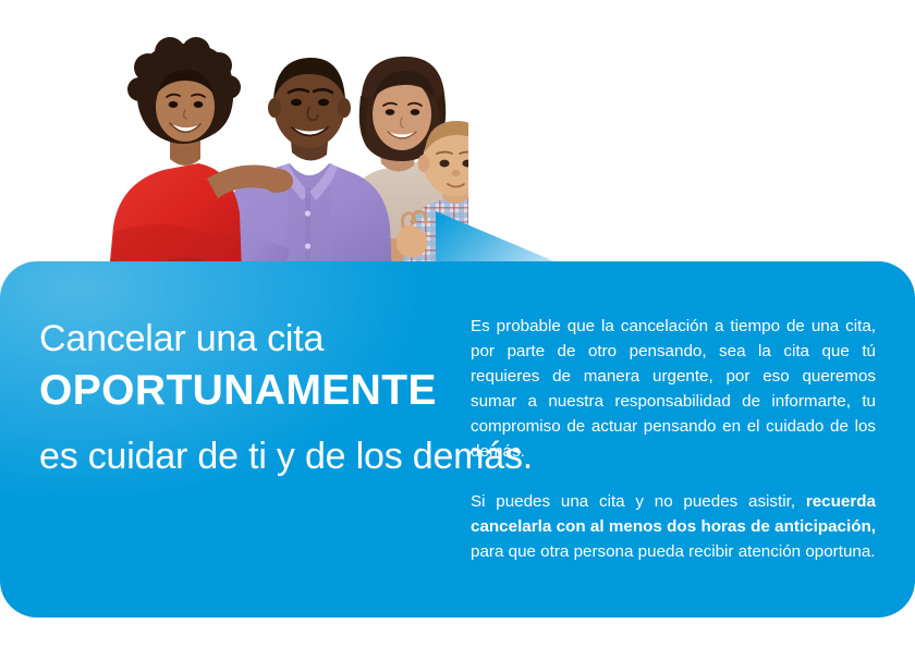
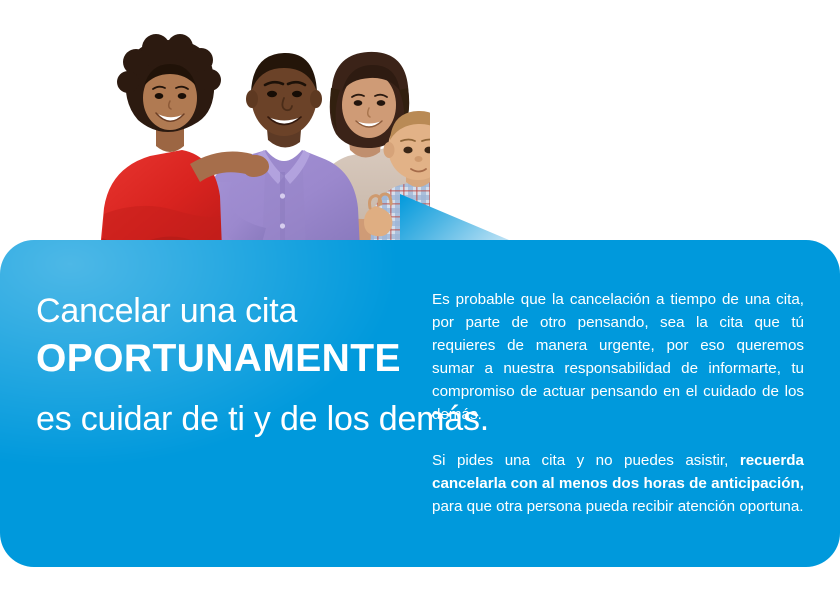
  Cancelar una cita
  OPORTUNAMENTE
  es cuidar de ti y de los dem
  Es probable que la cancelación a tiempo de una cita, por parte de otro pensando, sea la cita que tú requieres de manera urgente, por eso queremos sumar a nuestra responsabilidad de informarte, tu compromiso de actuar pensando en el cuidado de los demás.
- Si puedes una cita y no puedes asistir, recuerda cancelarla con al menos dos horas de anticipación, para que otra persona pueda recibir atención oportuna.
+ Si pides una cita y no puedes asistir, recuerda cancelarla con al menos dos horas de anticipación, para que otra persona pueda recibir atención oportuna.
